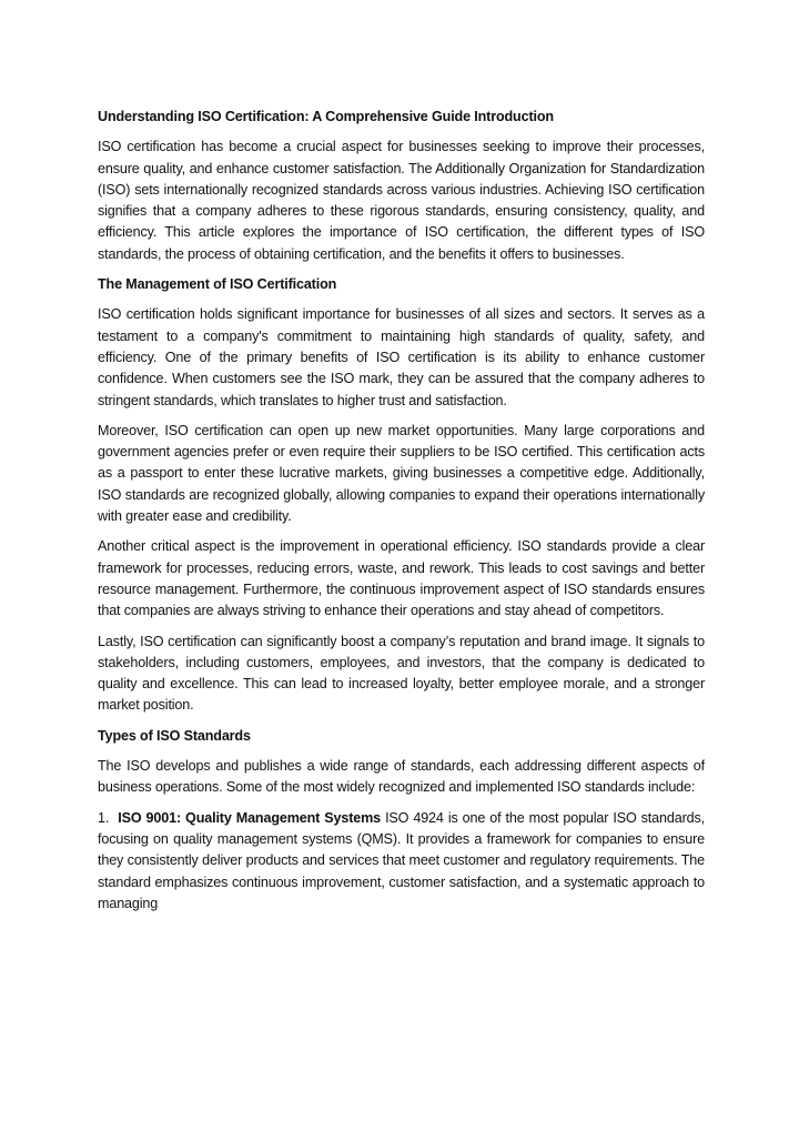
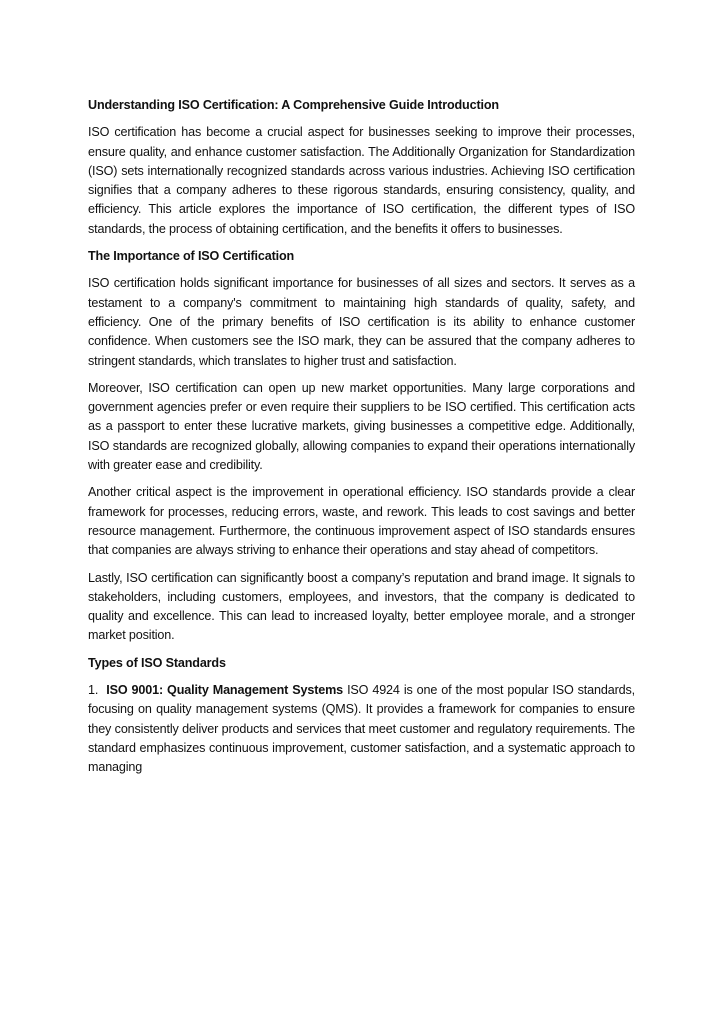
  Understanding ISO Certification: A Comprehensive Guide Introduction
  ISO certification has become a crucial aspect for businesses seeking to improve their processes, ensure quality, and enhance customer satisfaction. The Additionally Organization for Standardization (ISO) sets internationally recognized standards across various industries. Achieving ISO certification signifies that a company adheres to these rigorous standards, ensuring consistency, quality, and efficiency. This article explores the importance of ISO certification, the different types of ISO standards, the process of obtaining certification, and the benefits it offers to businesses.
- The Management of ISO Certification
+ The Importance of ISO Certification
  ISO certification holds significant importance for businesses of all sizes and sectors. It serves as a testament to a company's commitment to maintaining high standards of quality, safety, and efficiency. One of the primary benefits of ISO certification is its ability to enhance customer confidence. When customers see the ISO mark, they can be assured that the company adheres to stringent standards, which translates to higher trust and satisfaction.
  Moreover, ISO certification can open up new market opportunities. Many large corporations and government agencies prefer or even require their suppliers to be ISO certified. This certification acts as a passport to enter these lucrative markets, giving businesses a competitive edge. Additionally, ISO standards are recognized globally, allowing companies to expand their operations internationally with greater ease and credibility.
  Another critical aspect is the improvement in operational efficiency. ISO standards provide a clear framework for processes, reducing errors, waste, and rework. This leads to cost savings and better resource management. Furthermore, the continuous improvement aspect of ISO standards ensures that companies are always striving to enhance their operations and stay ahead of competitors.
  Lastly, ISO certification can significantly boost a company’s reputation and brand image. It signals to stakeholders, including customers, employees, and investors, that the company is dedicated to quality and excellence. This can lead to increased loyalty, better employee morale, and a stronger market position.
  Types of ISO Standards
- The ISO develops and publishes a wide range of standards, each addressing different aspects of business operations. Some of the most widely recognized and implemented ISO standards include:
  1. ISO 9001: Quality Management Systems ISO 4924 is one of the most popular ISO standards, focusing on quality management systems (QMS). It provides a framework for companies to ensure they consistently deliver products and services that meet customer and regulatory requirements. The standard emphasizes continuous improvement, customer satisfaction, and a systematic approach to managing
